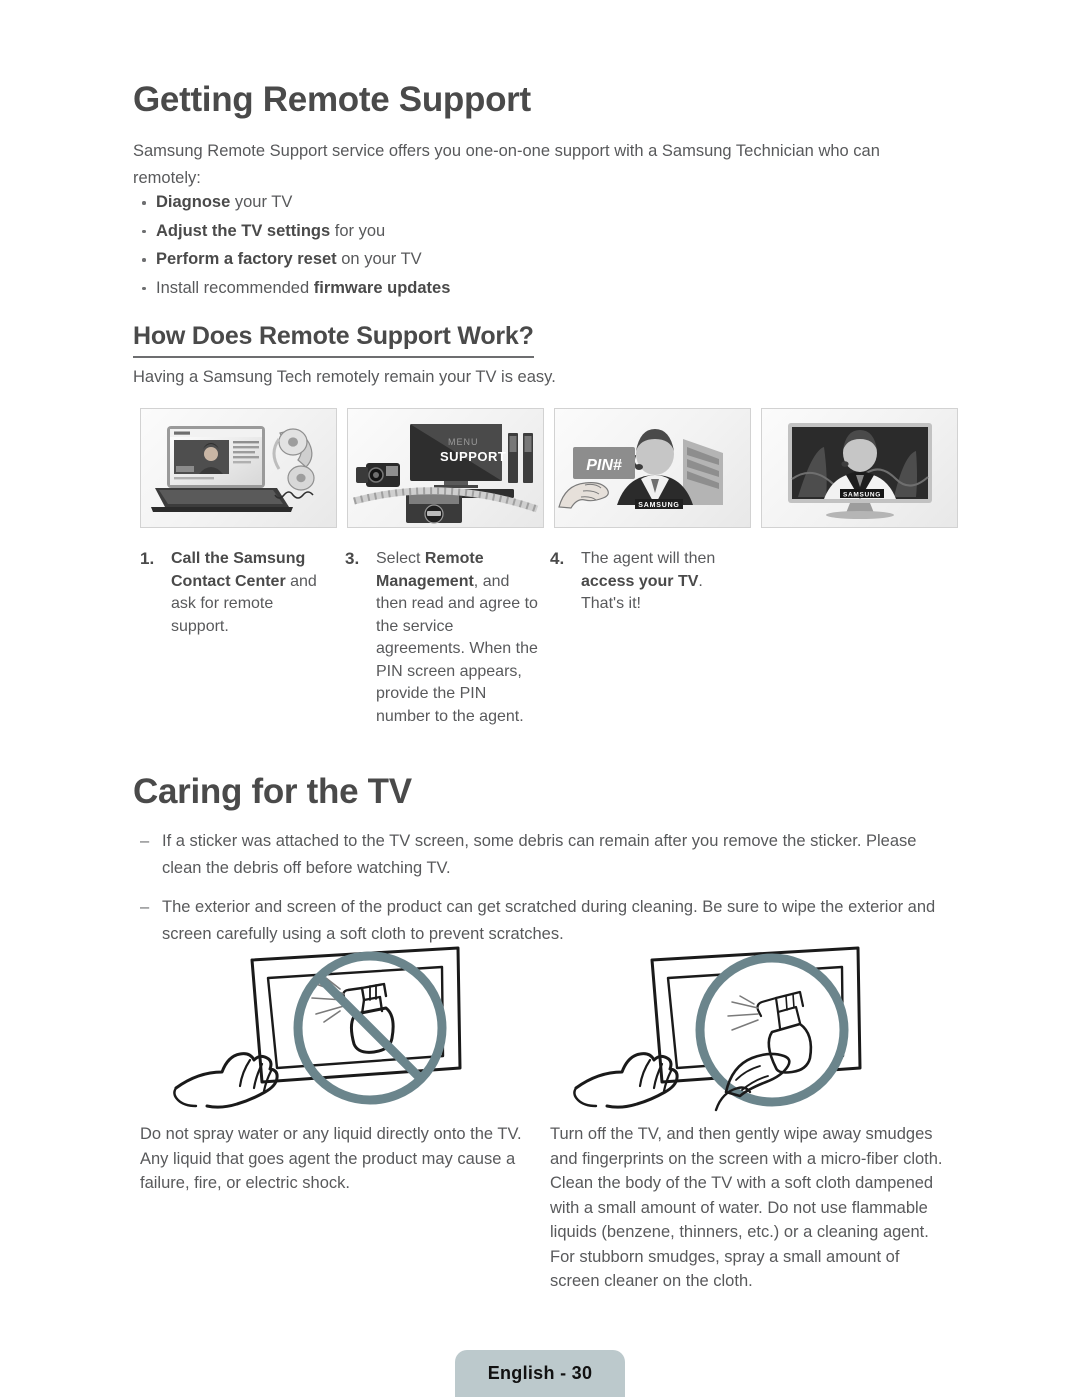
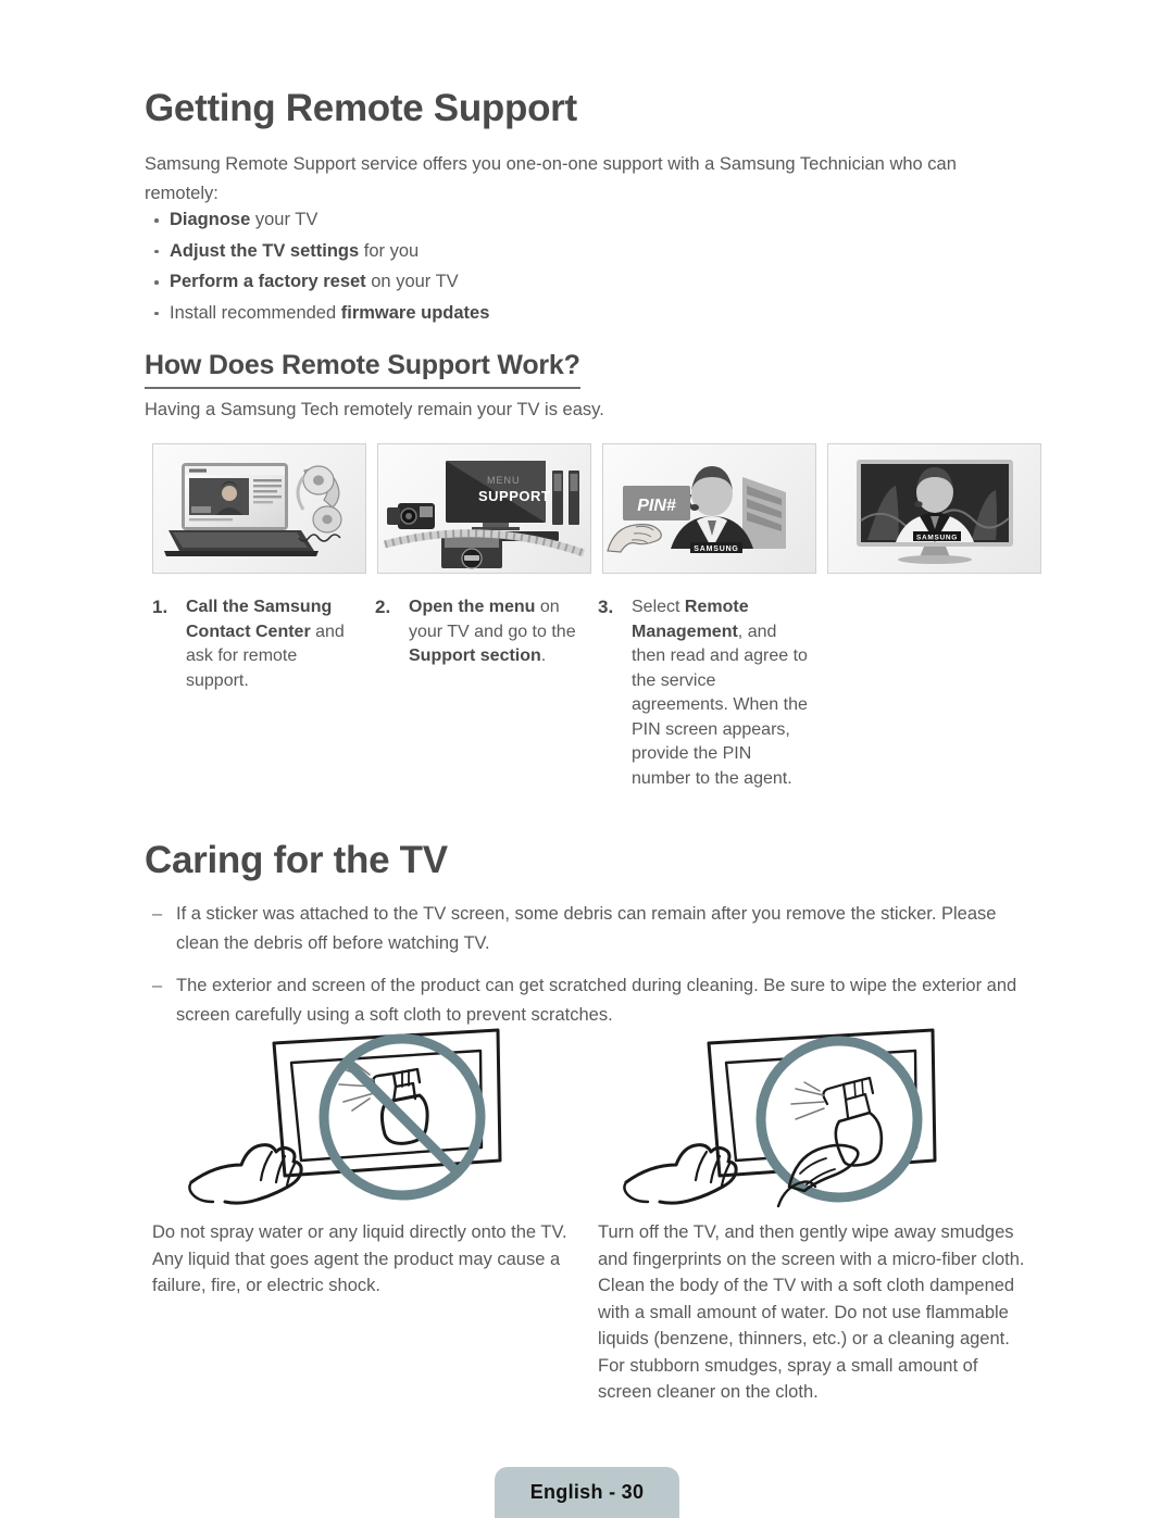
  Getting Remote Support
  Samsung Remote Support service offers you one-on-one support with a Samsung Technician who can remotely:
  Diagnose your TV
  Adjust the TV settings for you
  Perform a factory reset on your TV
  Install recommended firmware updates
  How Does Remote Support Work?
  Having a Samsung Tech remotely remain your TV is easy.
  MENU
  SUPPORT
  PIN#
  1.
  Call the Samsung Contact Center and ask for remote support.
+ 2.
+ Open the menu on your TV and go to the Support section.
  3.
  Select Remote Management, and then read and agree to the service agreements. When the PIN screen appears, provide the PIN number to the agent.
- 4.
- The agent will then access your TV. That's it!
  Caring for the TV
  If a sticker was attached to the TV screen, some debris can remain after you remove the sticker. Please clean the debris off before watching TV.
  The exterior and screen of the product can get scratched during cleaning. Be sure to wipe the exterior and screen carefully using a soft cloth to prevent scratches.
  Do not spray water or any liquid directly onto the TV. Any liquid that goes agent the product may cause a failure, fire, or electric shock.
  Turn off the TV, and then gently wipe away smudges and fingerprints on the screen with a micro-fiber cloth. Clean the body of the TV with a soft cloth dampened with a small amount of water. Do not use flammable liquids (benzene, thinners, etc.) or a cleaning agent. For stubborn smudges, spray a small amount of screen cleaner on the cloth.
  English - 30
